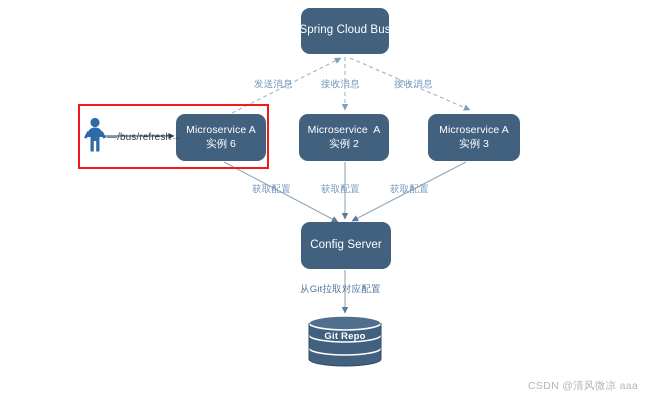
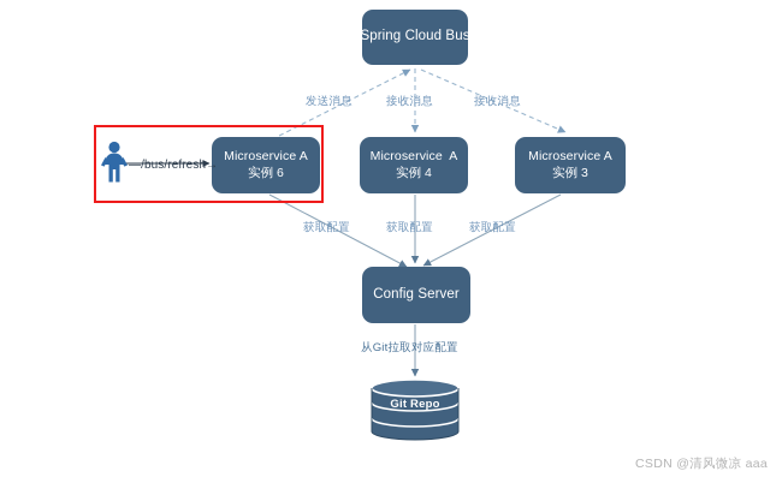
  Spring Cloud Bus
  Microservice A
  实例 6
  Microservice A
- 实例 2
+ 实例 4
  Microservice A
  实例 3
  Config Server
  Git Repo
  发送消息
  接收消息
  接收消息
  获取配置
  获取配置
  获取配置
  从Git拉取对应配置
  —/bus/refresh→
  CSDN @清风微凉 aaa
